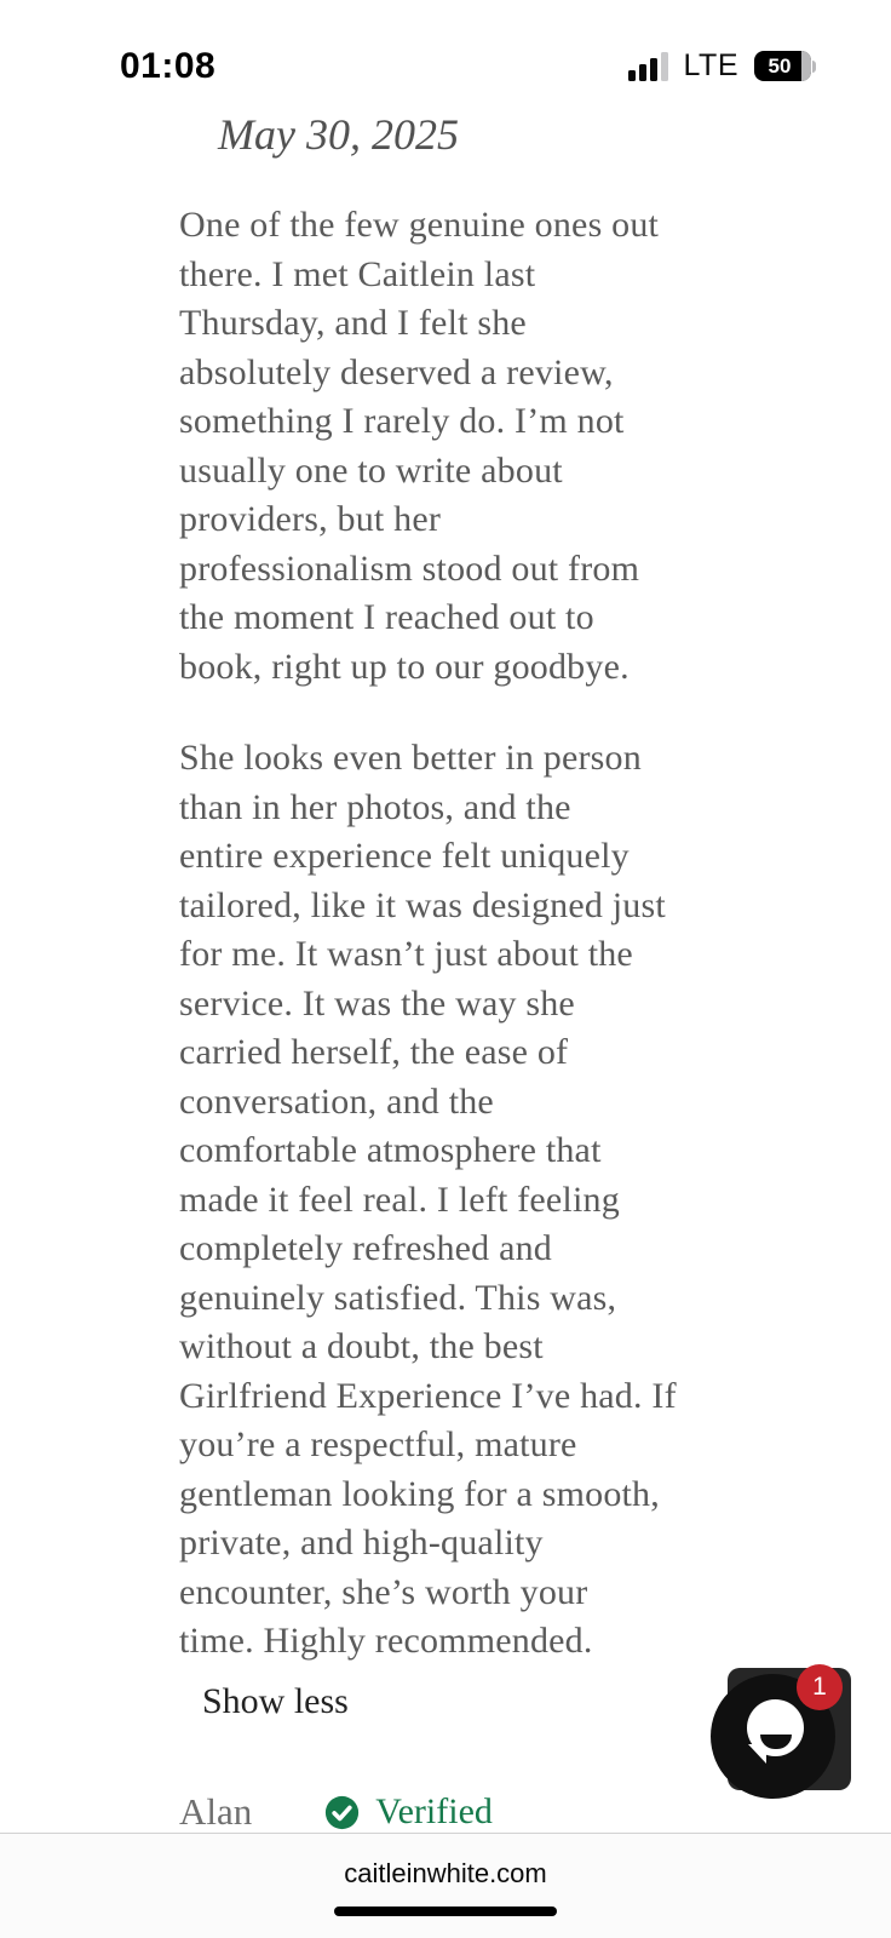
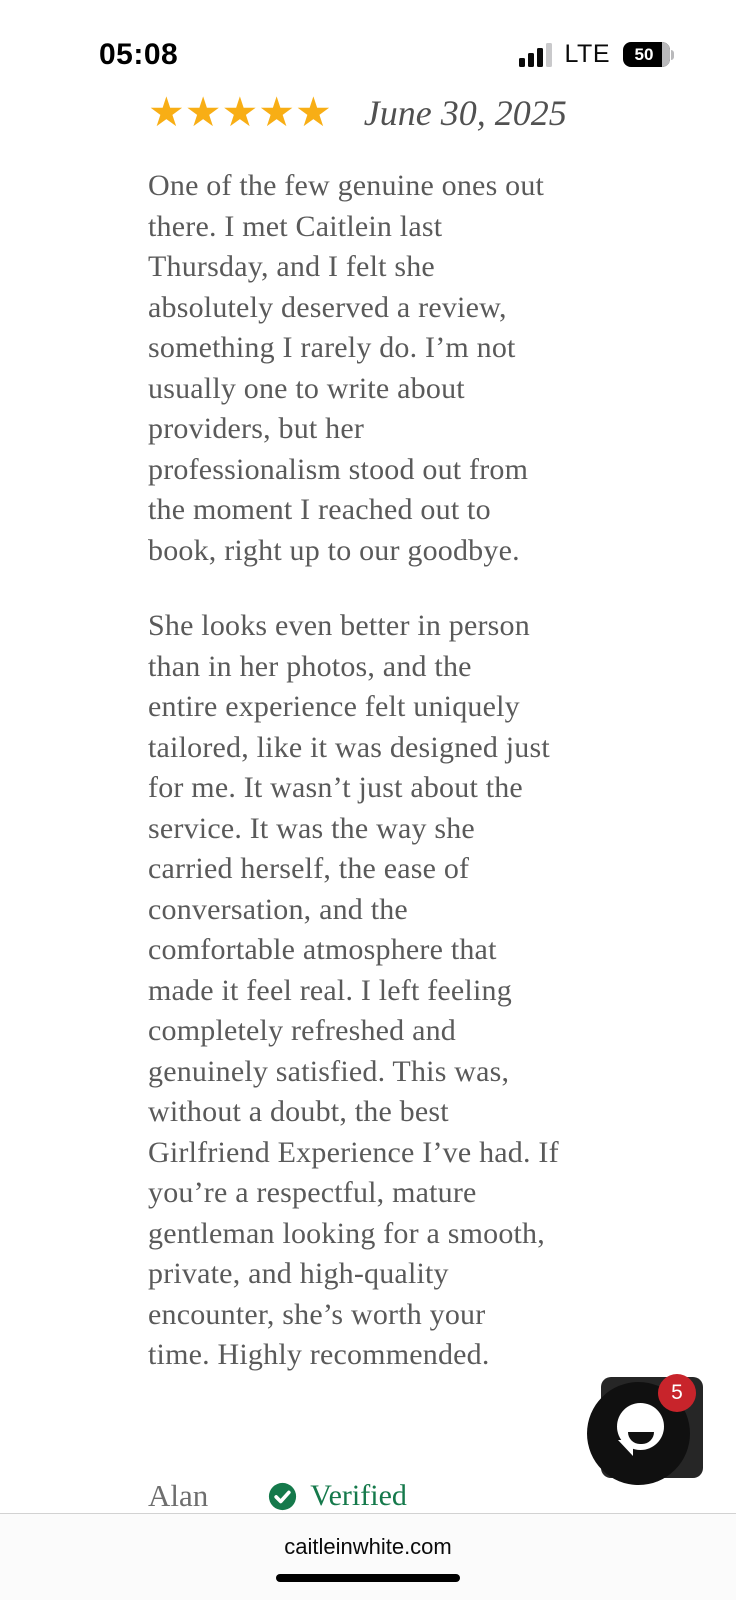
- 01:08
+ 05:08
  LTE
  50
+ ★★★★★
- May 30, 2025
+ June 30, 2025
  One of the few genuine ones out
  there. I met Caitlein last
  Thursday, and I felt she
  absolutely deserved a review,
  something I rarely do. I’m not
  usually one to write about
  providers, but her
  professionalism stood out from
  the moment I reached out to
  book, right up to our goodbye.
  She looks even better in person
  than in her photos, and the
  entire experience felt uniquely
  tailored, like it was designed just
  for me. It wasn’t just about the
  service. It was the way she
  carried herself, the ease of
  conversation, and the
  comfortable atmosphere that
  made it feel real. I left feeling
  completely refreshed and
  genuinely satisfied. This was,
  without a doubt, the best
  Girlfriend Experience I’ve had. If
  you’re a respectful, mature
  gentleman looking for a smooth,
  private, and high-quality
  encounter, she’s worth your
  time. Highly recommended.
- Show less
  Alan
  Verified
- 1
+ 5
  caitleinwhite.com
